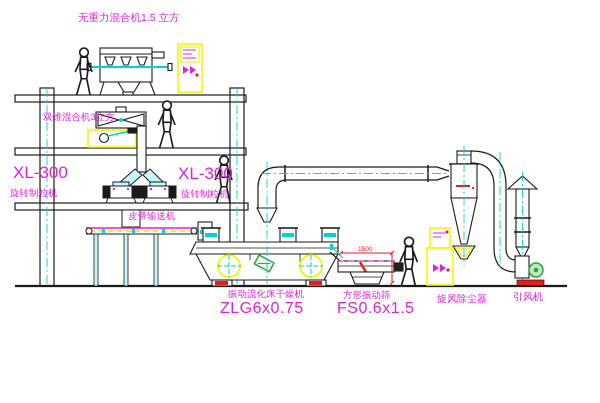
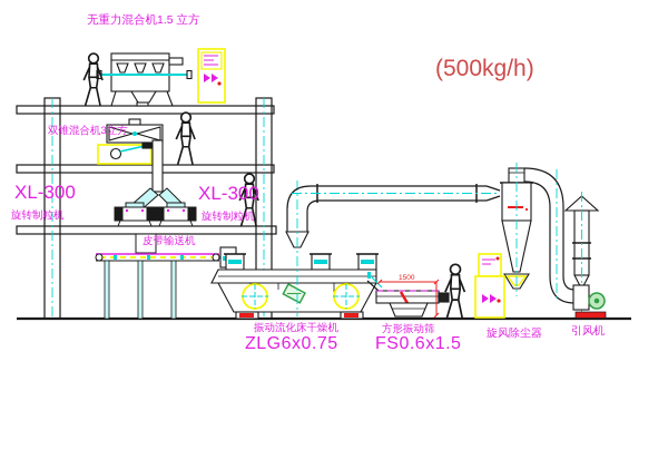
  无重力混合机1.5 立方
+ (500kg/h)
  双锥混合机3立方
  XL-300
  旋转制粒机
  XL-300
  旋转制粒机
  皮带输送机
  振动流化床干燥机
  ZLG6x0.75
  方形振动筛
  FS0.6x1.5
  旋风除尘器
  引风机
